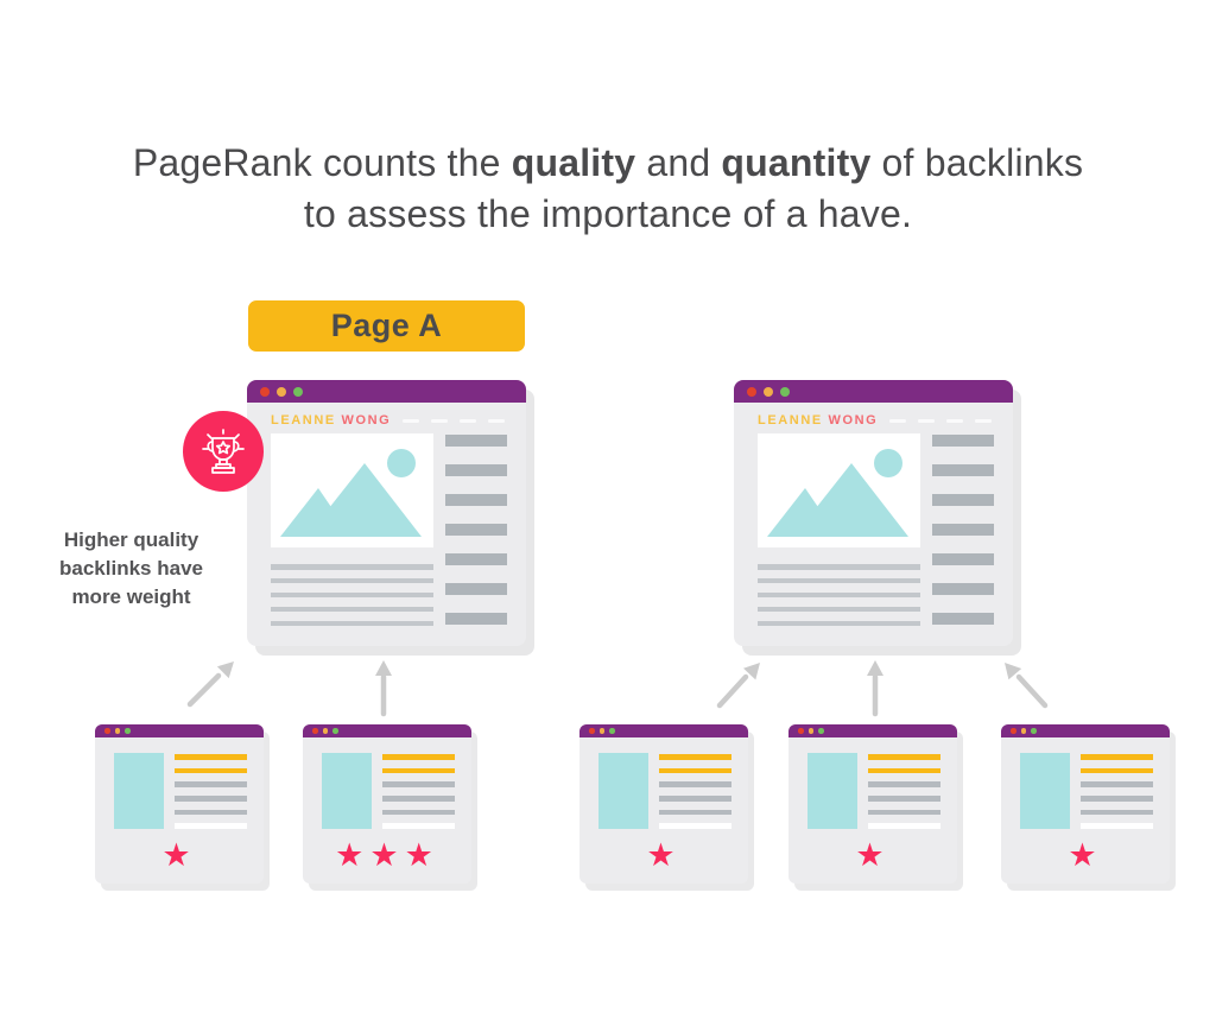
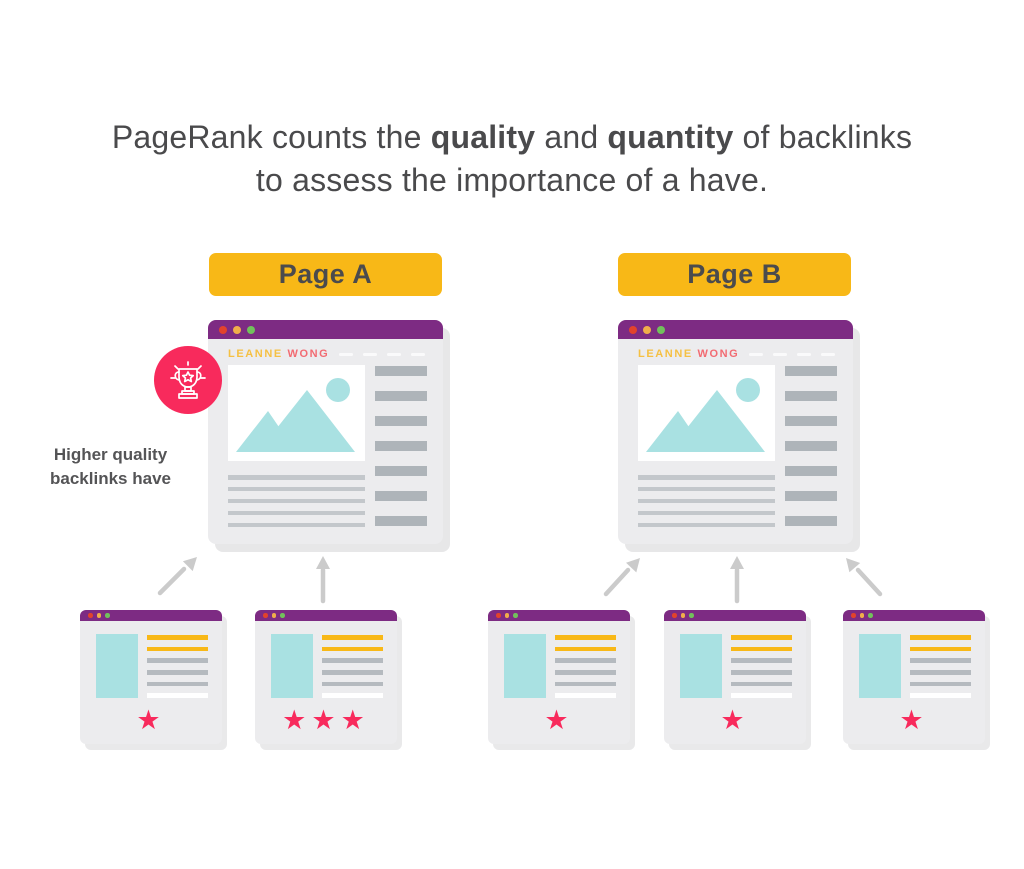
  PageRank counts the quality and quantity of backlinks
  to assess the importance of a have.
  Page A
+ Page B
  LEANNE WONG
  LEANNE WONG
  Higher quality
  backlinks have
- more weight
  ★
  ★★★
  ★
  ★
  ★
